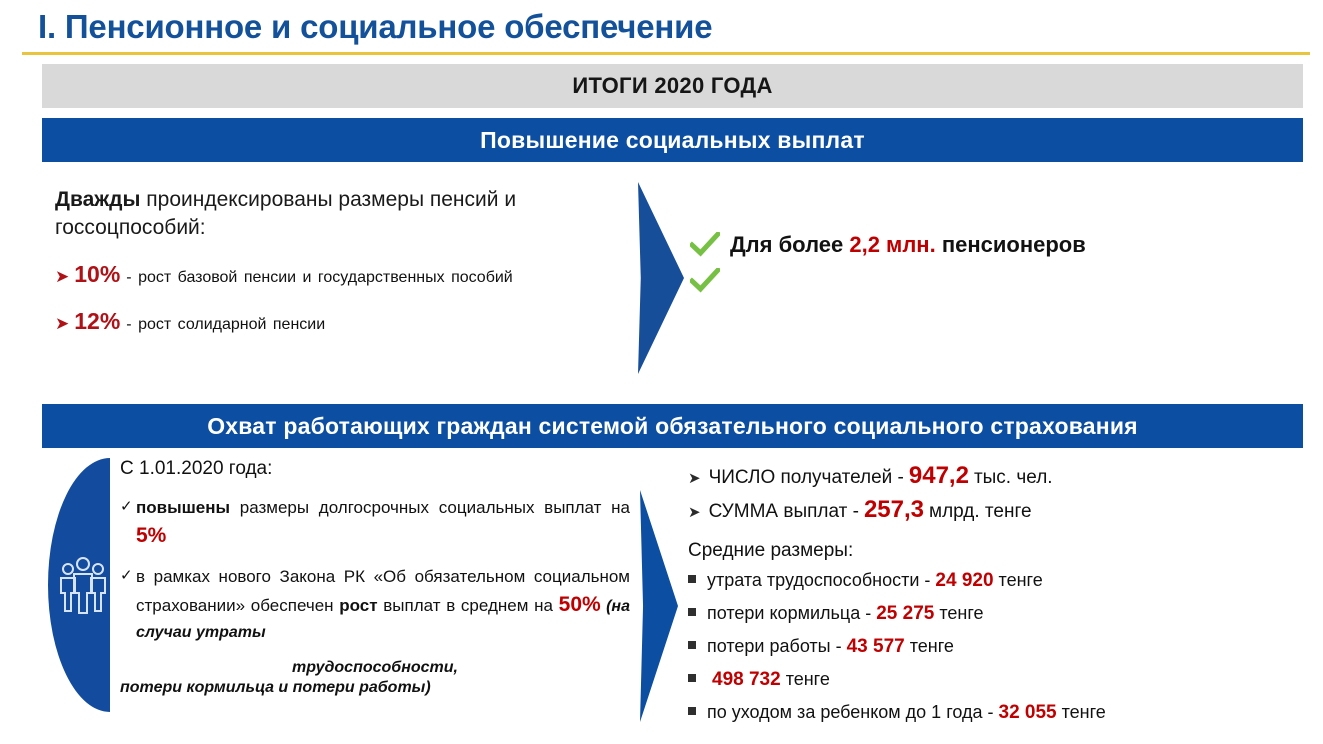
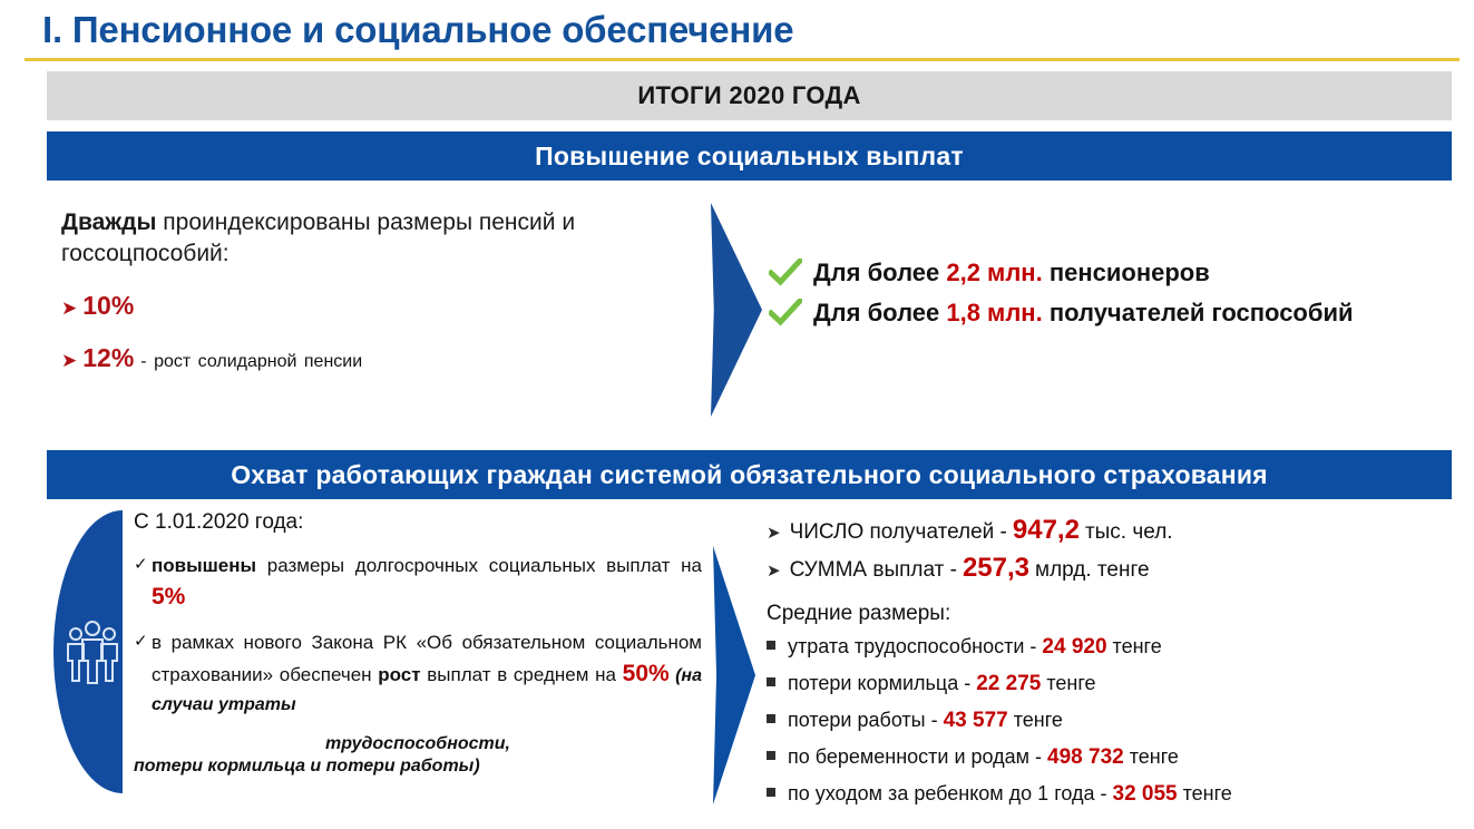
  I. Пенсионное и социальное обеспечение
  ИТОГИ 2020 ГОДА
  Повышение социальных выплат
  Дважды проиндексированы размеры пенсий и госсоцпособий:
  ➤
  10%
- - рост базовой пенсии и государственных пособий
  ➤
  12%
  - рост солидарной пенсии
  Для более 2,2 млн. пенсионеров
+ Для более 1,8 млн. получателей госпособий
  Охват работающих граждан системой обязательного социального страхования
  С 1.01.2020 года:
  ✓
  повышены размеры долгосрочных социальных выплат на 5%
  ✓
  в рамках нового Закона РК «Об обязательном социальном страховании» обеспечен рост выплат в среднем на 50% (на случаи утраты
  трудоспособности,
  потери кормильца и потери работы)
  ➤
  ЧИСЛО получателей -
  947,2
  тыс. чел.
  ➤
  СУММА выплат -
  257,3
  млрд. тенге
  Средние размеры:
  утрата трудоспособности -
  24 920
  тенге
  потери кормильца -
- 25 275
+ 22 275
  тенге
  потери работы -
  43 577
  тенге
+ по беременности и родам -
  498 732
  тенге
  по уходом за ребенком до 1 года -
  32 055
  тенге
